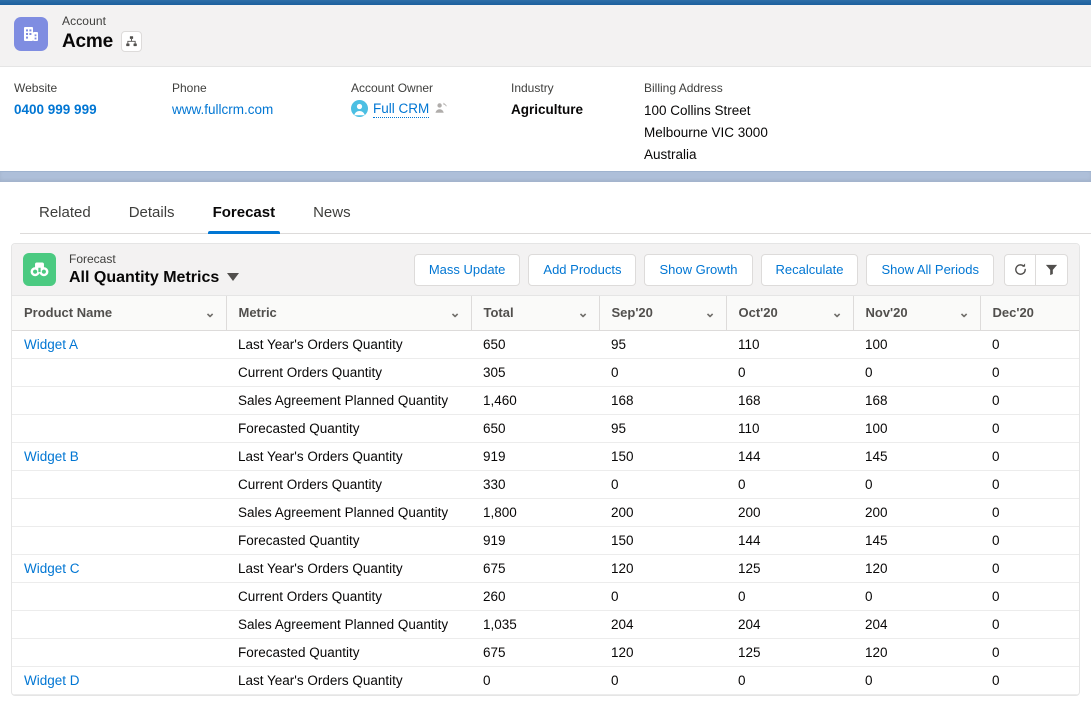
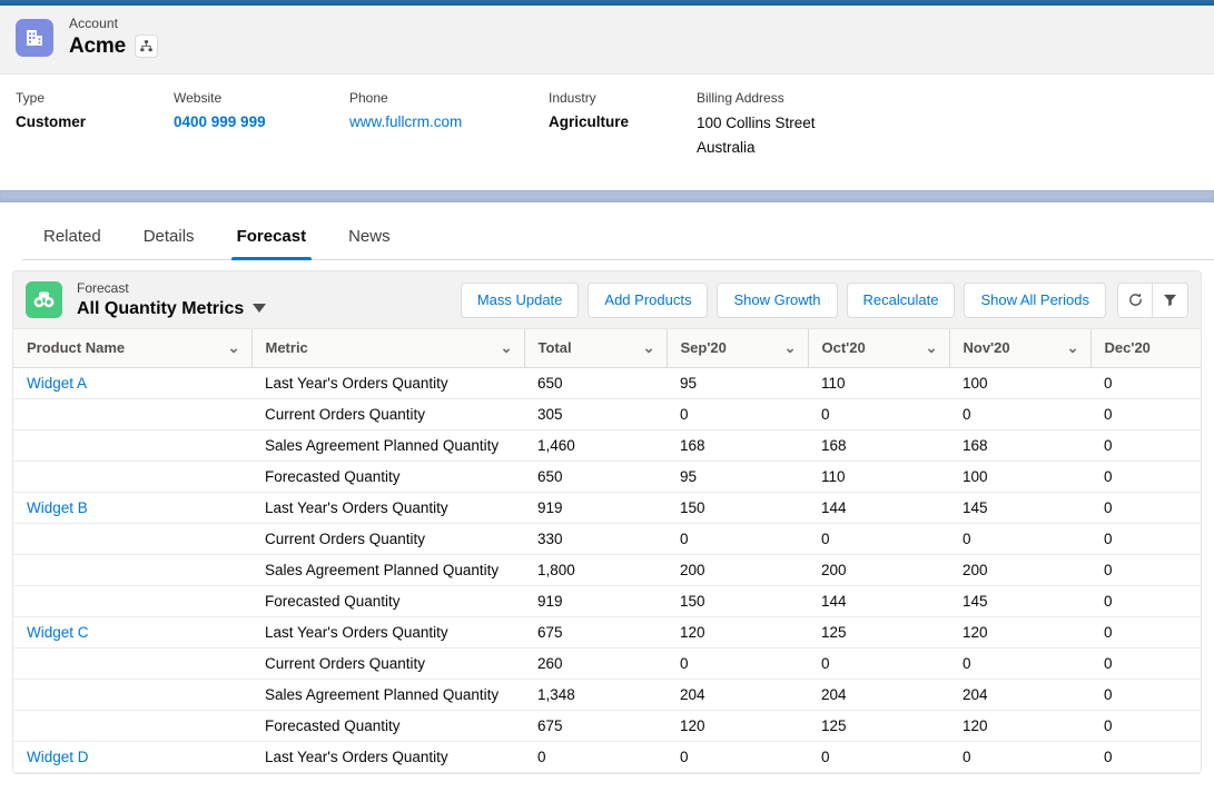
  Account
  Acme
+ Type
+ Customer
  Website
  0400 999 999
  Phone
  www.fullcrm.com
- Account Owner
- Full CRM
  Industry
  Agriculture
  Billing Address
  100 Collins Street
- Melbourne VIC 3000
  Australia
  Related
  Details
  Forecast
  News
  Forecast
  All Quantity Metrics
  Mass Update
  Add Products
  Show Growth
  Recalculate
  Show All Periods
  Product Name ⌄	Metric ⌄	Total ⌄	Sep'20 ⌄	Oct'20 ⌄	Nov'20 ⌄	Dec'20
  Widget A	Last Year's Orders Quantity	650	95	110	100	0
  	Current Orders Quantity	305	0	0	0	0
  	Sales Agreement Planned Quantity	1,460	168	168	168	0
  	Forecasted Quantity	650	95	110	100	0
  Widget B	Last Year's Orders Quantity	919	150	144	145	0
  	Current Orders Quantity	330	0	0	0	0
  	Sales Agreement Planned Quantity	1,800	200	200	200	0
  	Forecasted Quantity	919	150	144	145	0
  Widget C	Last Year's Orders Quantity	675	120	125	120	0
  	Current Orders Quantity	260	0	0	0	0
- 	Sales Agreement Planned Quantity	1,035	204	204	204	0
+ 	Sales Agreement Planned Quantity	1,348	204	204	204	0
  	Forecasted Quantity	675	120	125	120	0
  Widget D	Last Year's Orders Quantity	0	0	0	0	0
